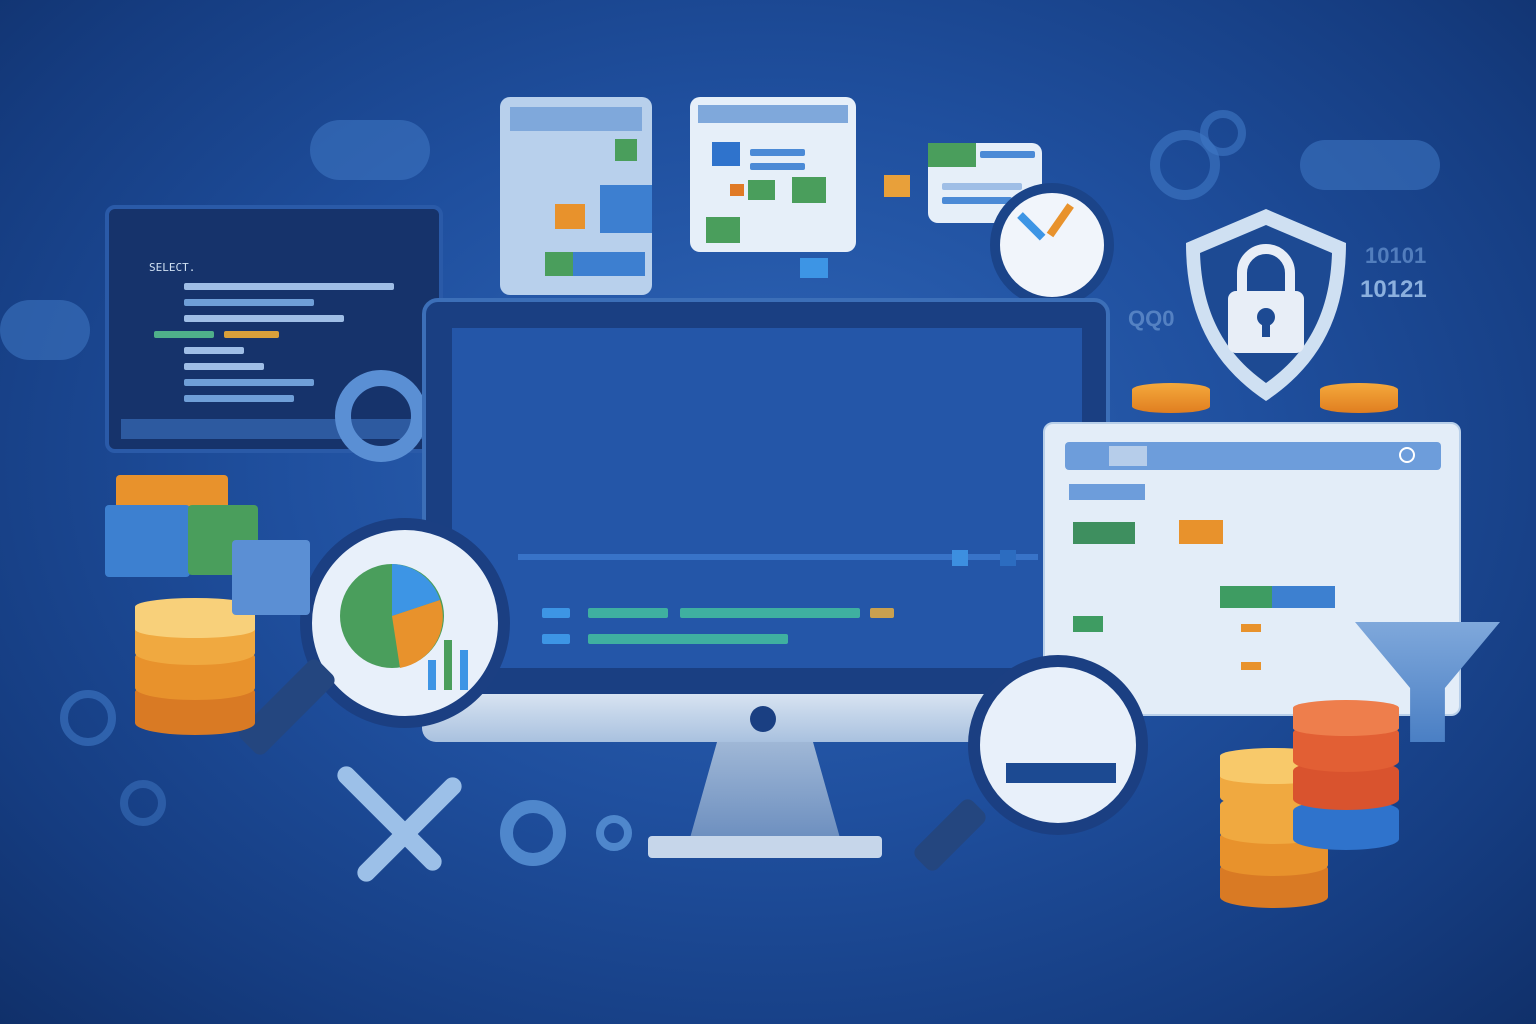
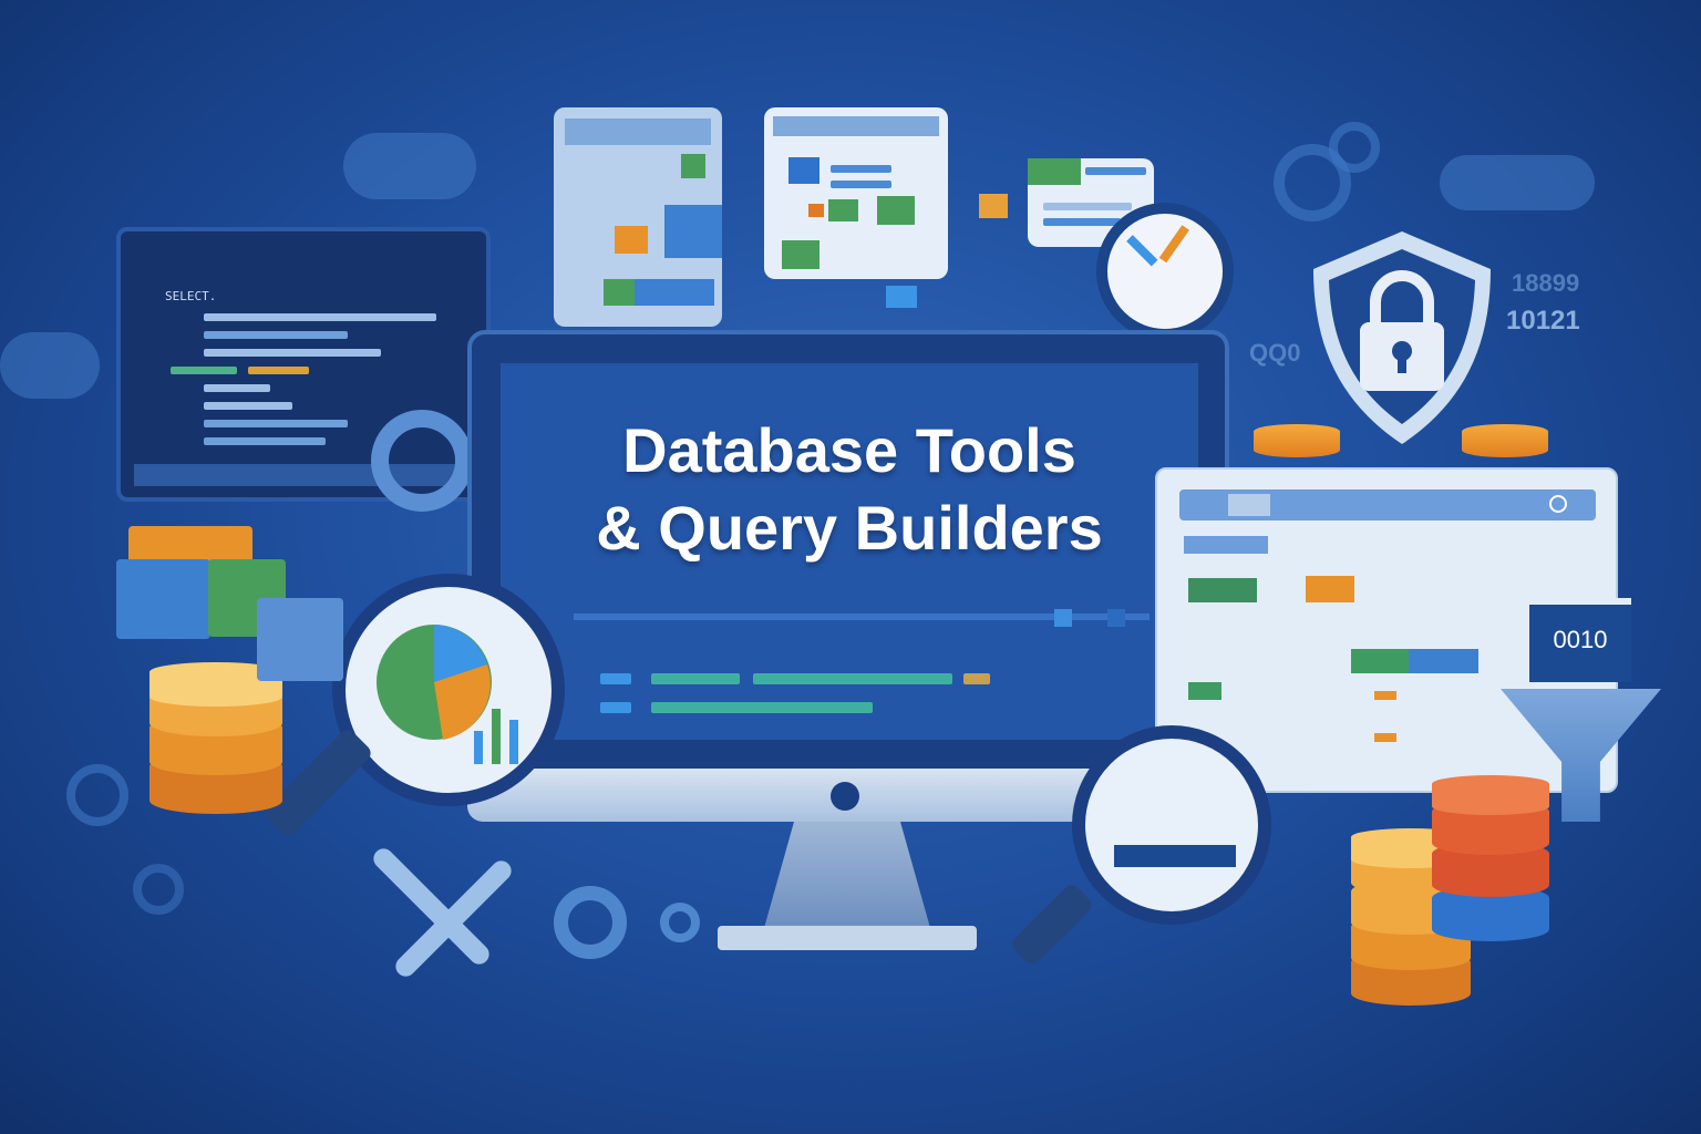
  SELECT.
- 10101
+ 18899
  10121
  QQ0
+ Database Tools
+ & Query Builders
+ 0010
